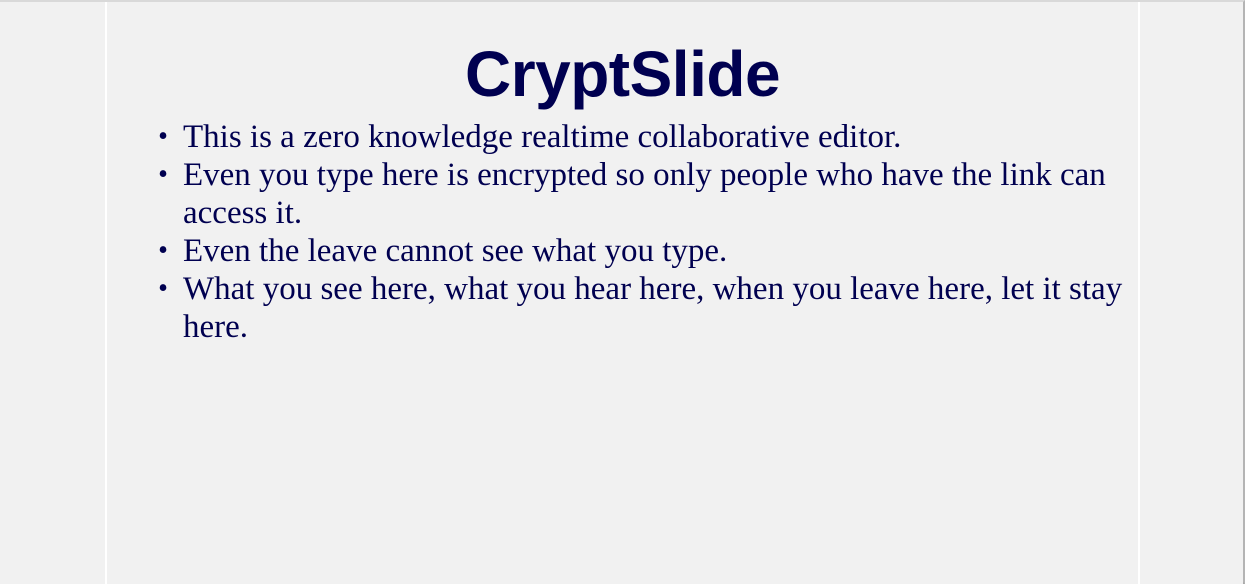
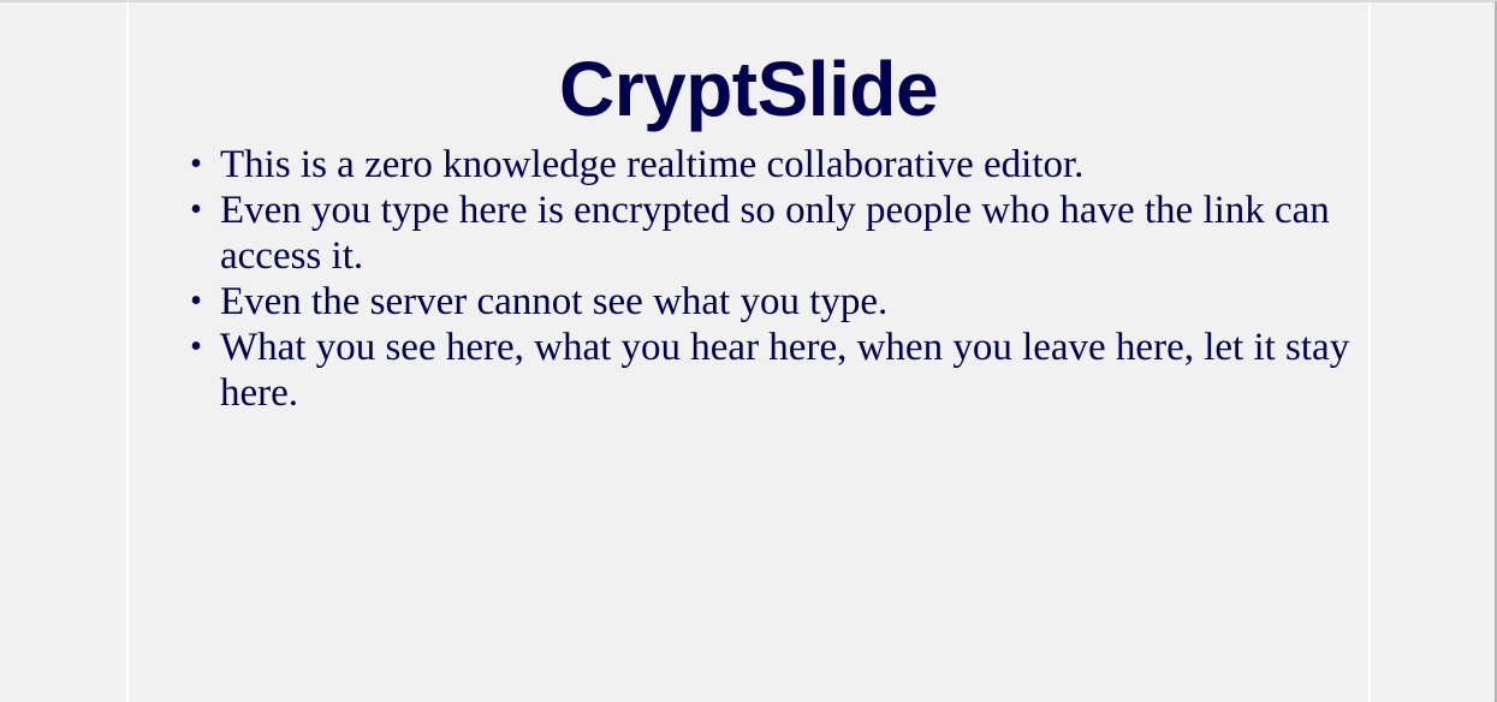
  CryptSlide
  •
  This is a zero knowledge realtime collaborative editor.
  •
  Even you type here is encrypted so only people who have the link can access it.
  •
- Even the leave cannot see what you type.
+ Even the server cannot see what you type.
  •
  What you see here, what you hear here, when you leave here, let it stay here.
